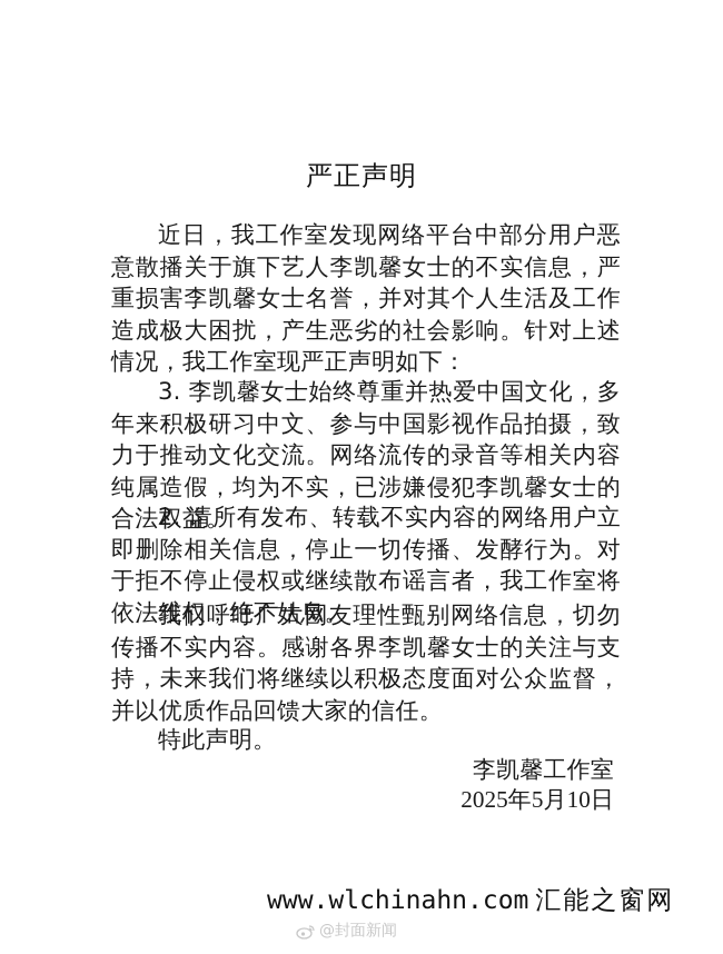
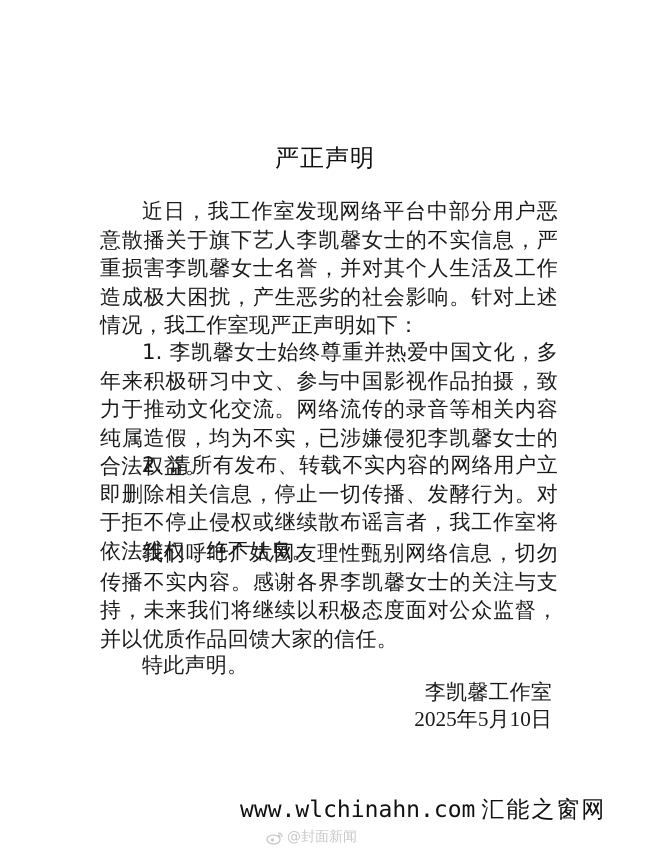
  严正声明
  近日，我工作室发现网络平台中部分用户恶意散播关于旗下艺人李凯馨女士的不实信息，严重损害李凯馨女士名誉，并对其个人生活及工作造成极大困扰，产生恶劣的社会影响。针对上述情况，我工作室现严正声明如下：
- 3. 李凯馨女士始终尊重并热爱中国文化，多年来积极研习中文、参与中国影视作品拍摄，致力于推动文化交流。网络流传的录音等相关内容纯属造假，均为不实，已涉嫌侵犯李凯馨女士的合法权益。
+ 1. 李凯馨女士始终尊重并热爱中国文化，多年来积极研习中文、参与中国影视作品拍摄，致力于推动文化交流。网络流传的录音等相关内容纯属造假，均为不实，已涉嫌侵犯李凯馨女士的合法权益。
  2. 请所有发布、转载不实内容的网络用户立即删除相关信息，停止一切传播、发酵行为。对于拒不停止侵权或继续散布谣言者，我工作室将依法维权，绝不姑息。
  我们呼吁广大网友理性甄别网络信息，切勿传播不实内容。感谢各界李凯馨女士的关注与支持，未来我们将继续以积极态度面对公众监督，并以优质作品回馈大家的信任。
  特此声明。
  李凯馨工作室
  2025年5月10日
  www.wlchinahn.com 汇能之窗网
  @封面新闻
